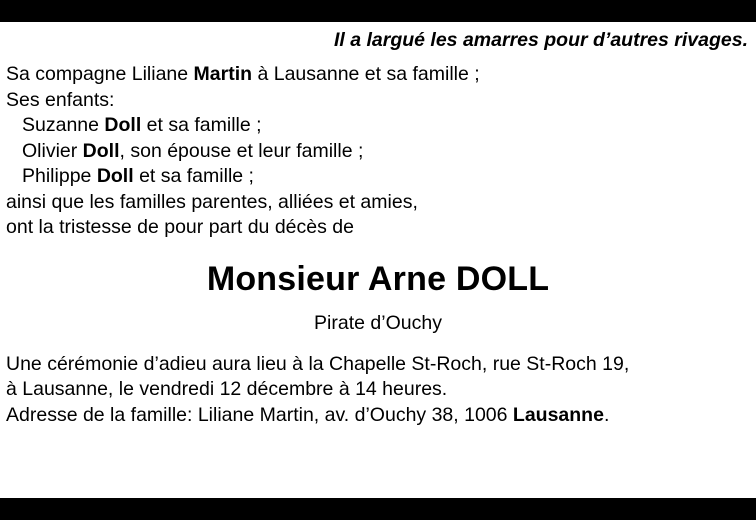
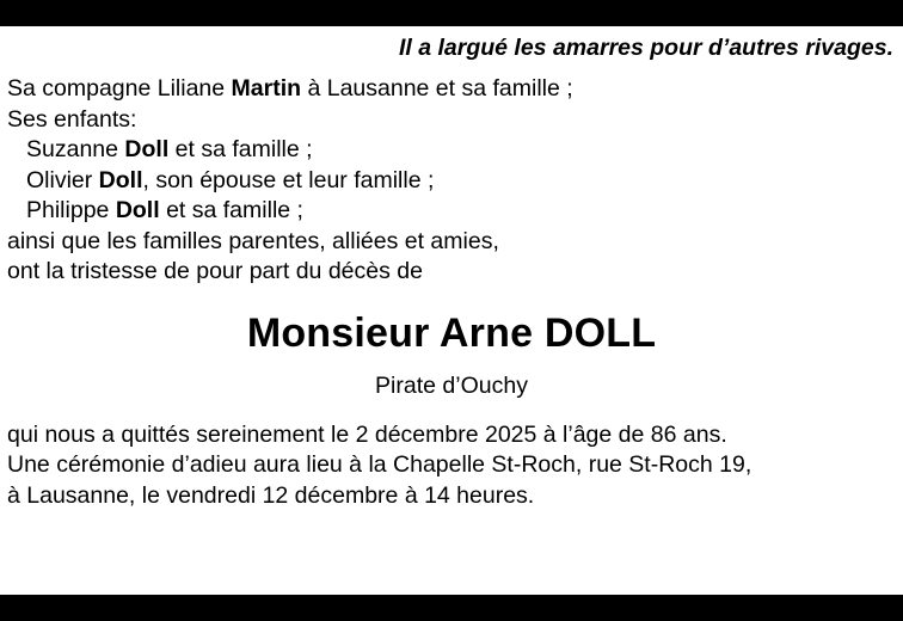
  Il a largué les amarres pour d’autres rivages.
  Sa compagne Liliane Martin à Lausanne et sa famille ;
  Ses enfants:
  Suzanne Doll et sa famille ;
  Olivier Doll, son épouse et leur famille ;
  Philippe Doll et sa famille ;
  ainsi que les familles parentes, alliées et amies,
  ont la tristesse de pour part du décès de
  Monsieur Arne DOLL
  Pirate d’Ouchy
+ qui nous a quittés sereinement le 2 décembre 2025 à l’âge de 86 ans.
  Une cérémonie d’adieu aura lieu à la Chapelle St-Roch, rue St-Roch 19,
  à Lausanne, le vendredi 12 décembre à 14 heures.
- Adresse de la famille: Liliane Martin, av. d’Ouchy 38, 1006 Lausanne.
